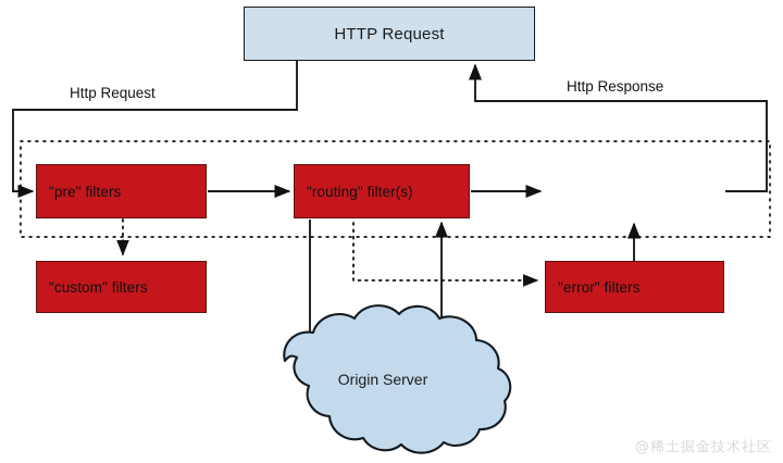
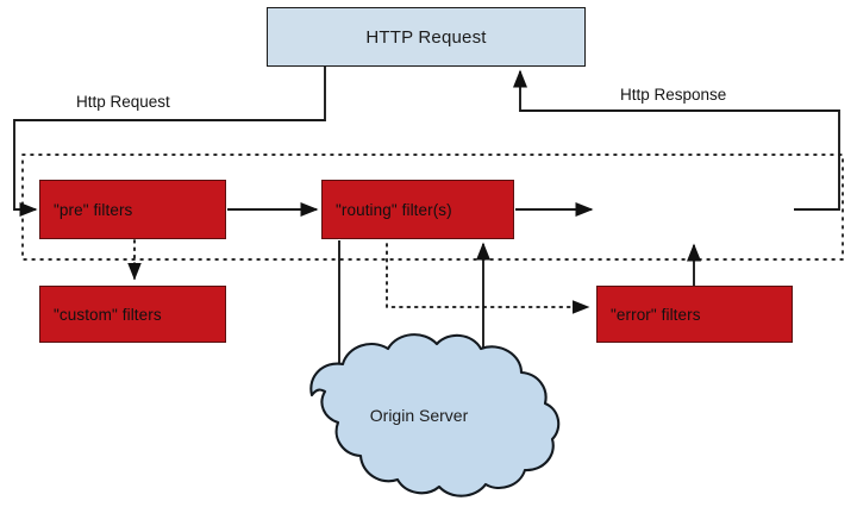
  HTTP Request
  "pre" filters
  "routing" filter(s)
  "custom" filters
  "error" filters
  Http Request
  Http Response
  Origin Server
- @稀土掘金技术社区
